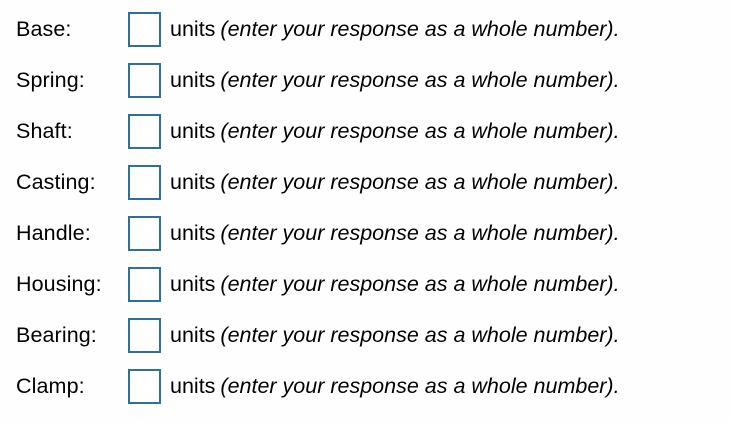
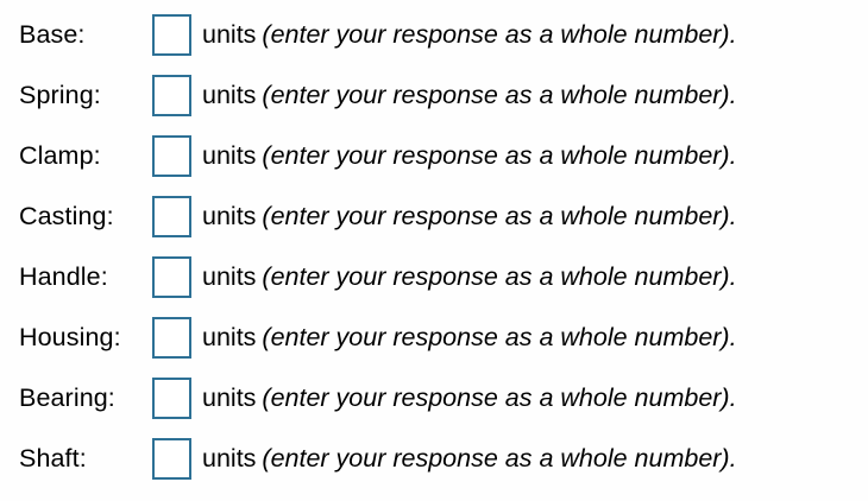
  Base:
  units (enter your response as a whole number).
  Spring:
  units (enter your response as a whole number).
- Shaft:
+ Clamp:
  units (enter your response as a whole number).
  Casting:
  units (enter your response as a whole number).
  Handle:
  units (enter your response as a whole number).
  Housing:
  units (enter your response as a whole number).
  Bearing:
  units (enter your response as a whole number).
- Clamp:
+ Shaft:
  units (enter your response as a whole number).
